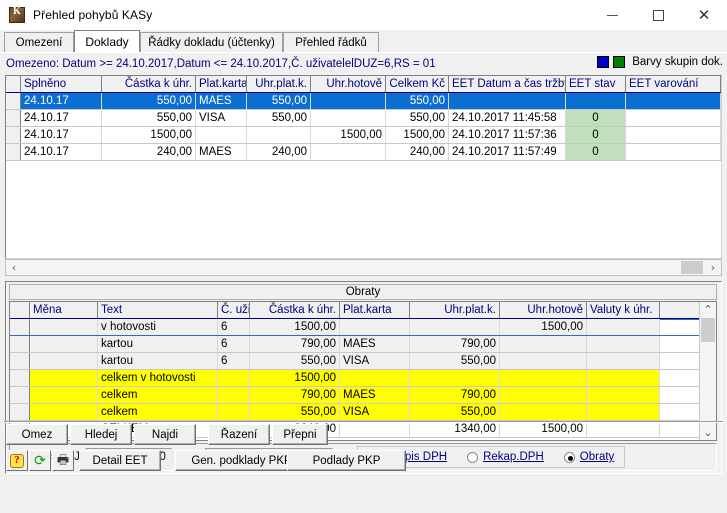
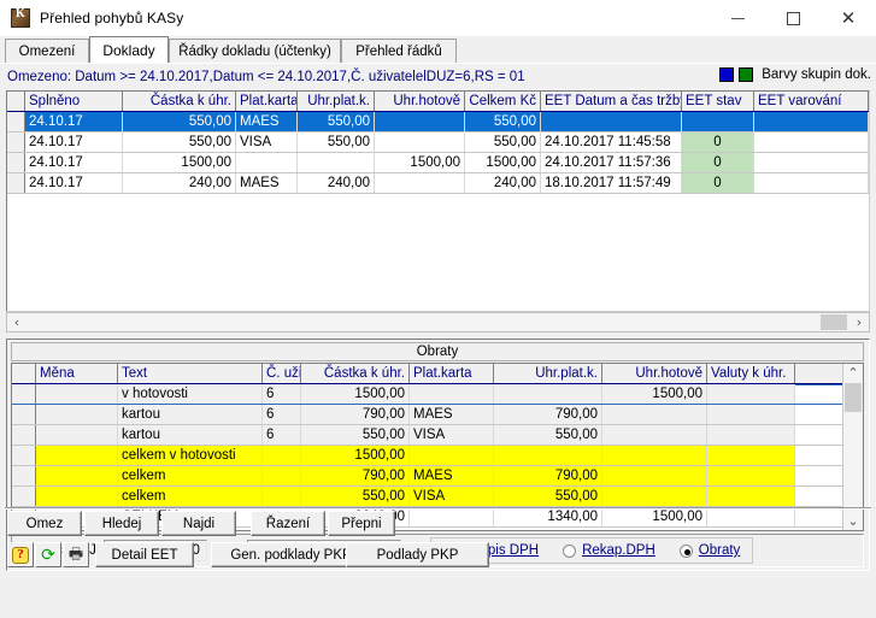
  Přehled pohybů KASy
  ✕
  Omezení
  Doklady
  Řádky dokladu (účtenky)
  Přehled řádků
  Omezeno: Datum >= 24.10.2017,Datum <= 24.10.2017,Č. uživatelelDUZ=6,RS = 01
  Barvy skupin dok.
  Splněno
  Částka k úhr.
  Plat.karta
  Uhr.plat.k.
  Uhr.hotově
  Celkem Kč
  EET Datum a čas tržb
  EET stav
  EET varování
  24.10.17
  550,00
  MAES
  550,00
  550,00
  24.10.17
  550,00
  VISA
  550,00
  550,00
  24.10.2017 11:45:58
  0
  24.10.17
  1500,00
  1500,00
  1500,00
  24.10.2017 11:57:36
  0
  24.10.17
  240,00
  MAES
  240,00
  240,00
- 24.10.2017 11:57:49
+ 18.10.2017 11:57:49
  0
  ‹
  ›
  Obraty
  Měna
  Text
  Částka k úhr.
  Plat.karta
  Uhr.plat.k.
  Uhr.hotově
  Valuty k úhr.
  v hotovosti
  6
  1500,00
  1500,00
  kartou
  6
  790,00
  MAES
  790,00
  kartou
  6
  550,00
  VISA
  550,00
  celkem v hotovosti
  1500,00
  celkem
  790,00
  MAES
  790,00
  celkem
  550,00
  VISA
  550,00
  1340,00
  1500,00
  ⌃
  ⌄
  Rekap.DPH
  Obraty
  Omez
  Hledej
  Najdi
  Řazení
  Přepni
  ?
  ⟳
  🖶
  Detail EET
  Gen. podklady PK
  Podlady PKP
